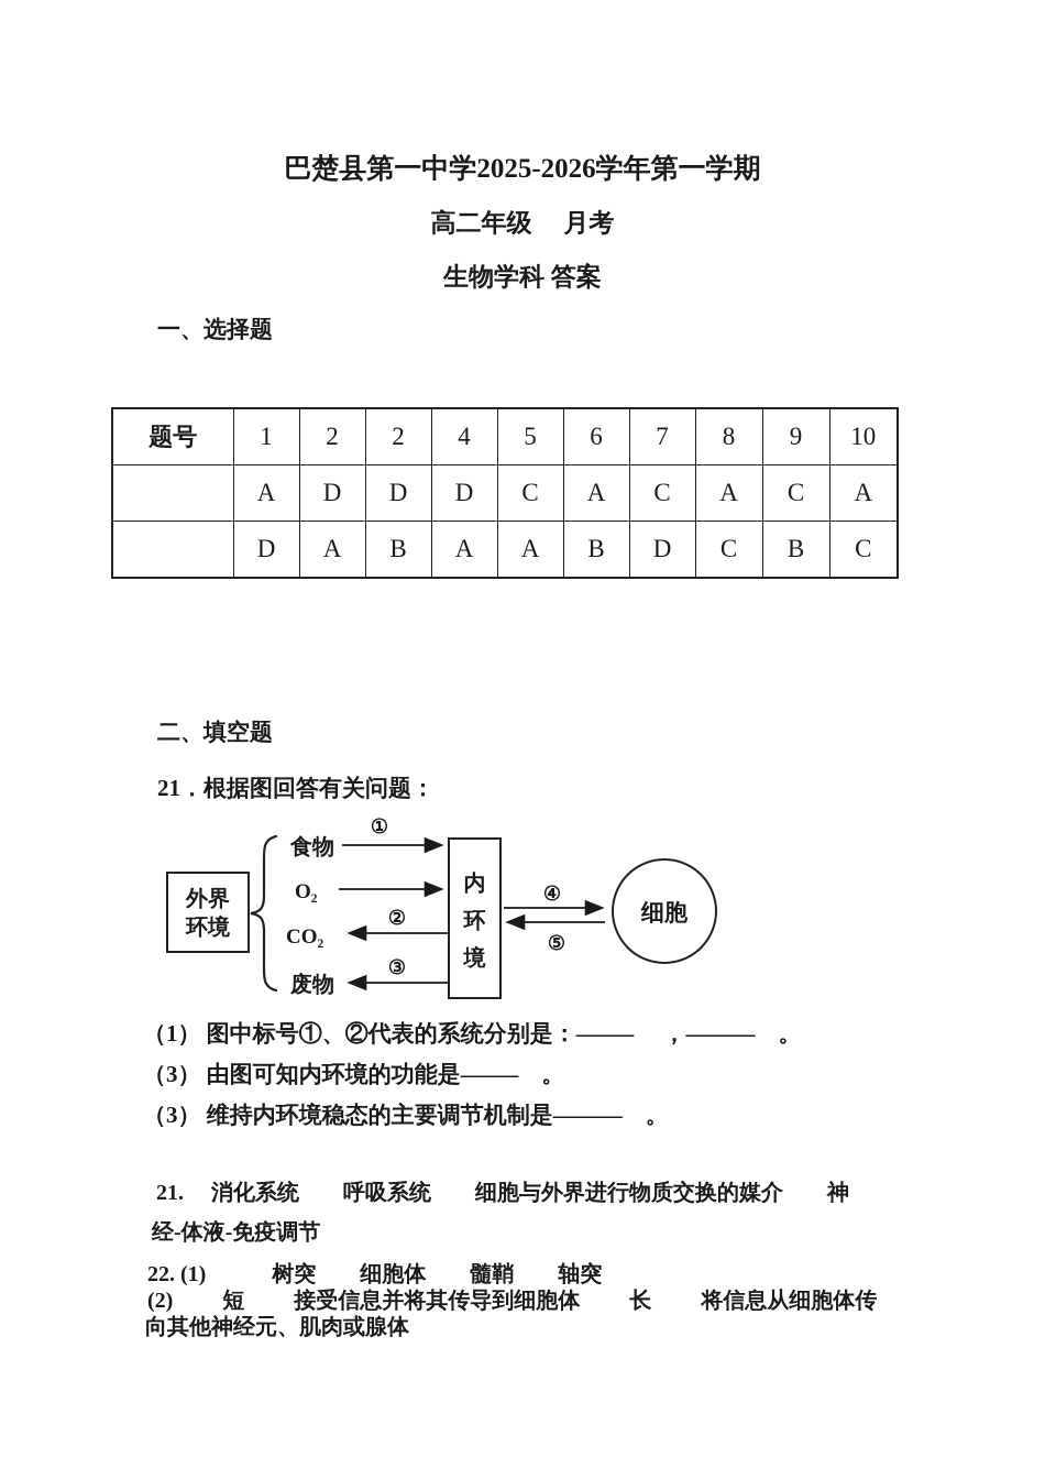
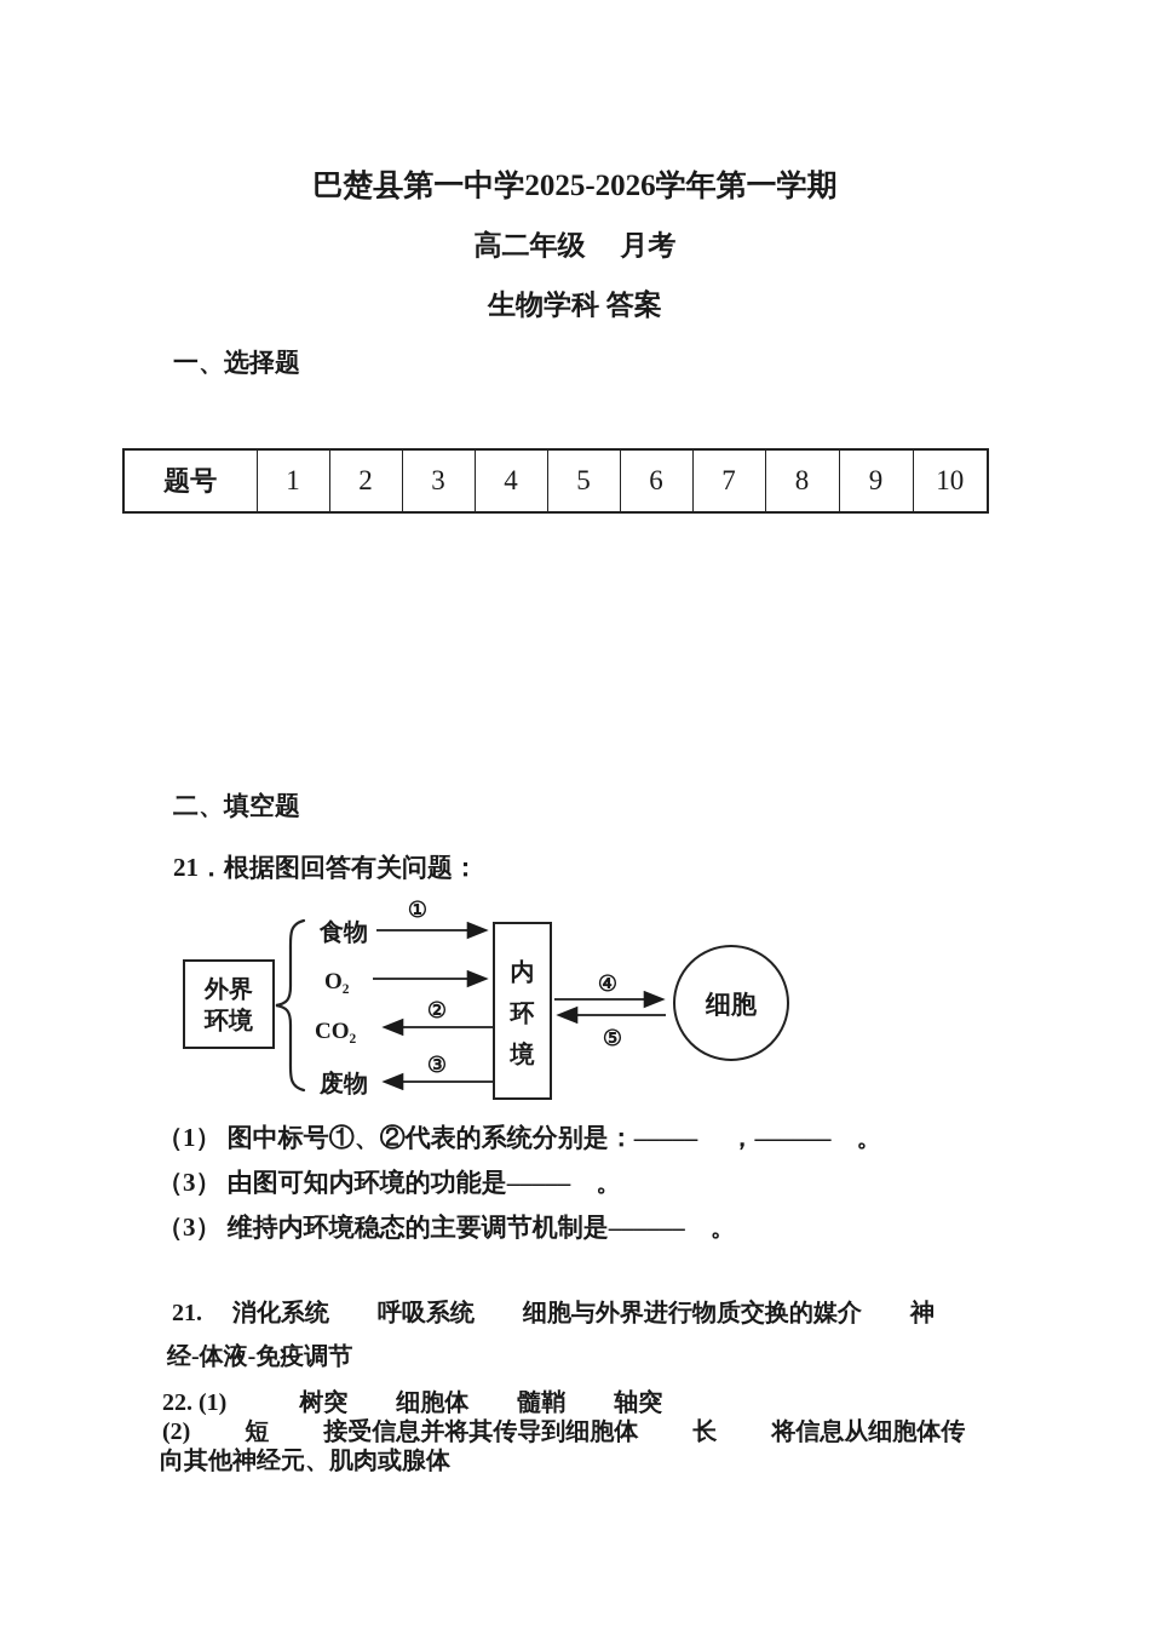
  巴楚县第一中学2025-2026学年第一学期
  高二年级 月考
  生物学科 答案
  一、选择题
- 题号	1	2	2	4	5	6	7	8	9	10
+ 题号	1	2	3	4	5	6	7	8	9	10
- 	A	D	D	D	C	A	C	A	C	A
- 	D	A	B	A	A	B	D	C	B	C
  二、填空题
  21．根据图回答有关问题：
  外界
  环境
  食物
  O₂
  CO₂
  废物
  ①
  ②
  ③
  内
  环
  境
  ④
  ⑤
  细胞
  （1） 图中标号①、②代表的系统分别是：––––– ，–––––– 。
  （3） 由图可知内环境的功能是––––– 。
  （3） 维持内环境稳态的主要调节机制是–––––– 。
  21. 消化系统 呼吸系统 细胞与外界进行物质交换的媒介 神
  经-体液-免疫调节
  22. (1) 树突 细胞体 髓鞘 轴突
  (2) 短 接受信息并将其传导到细胞体 长 将信息从细胞体传
  向其他神经元、肌肉或腺体
